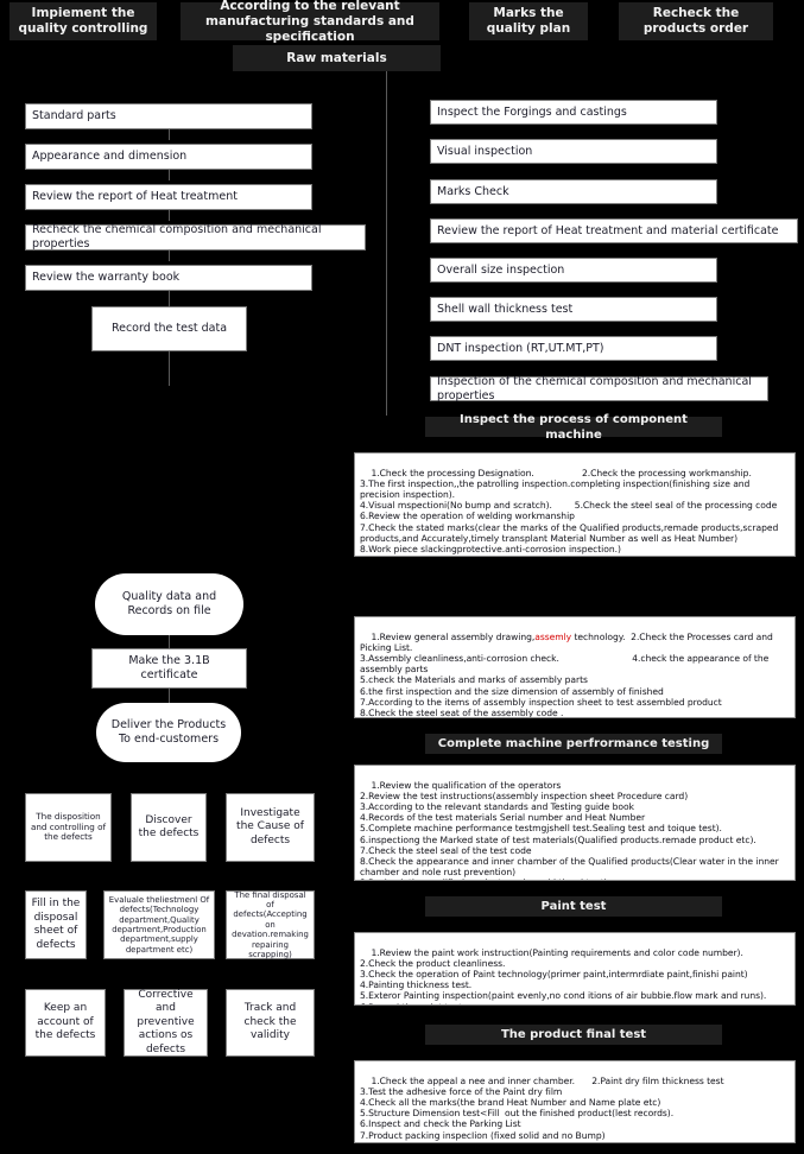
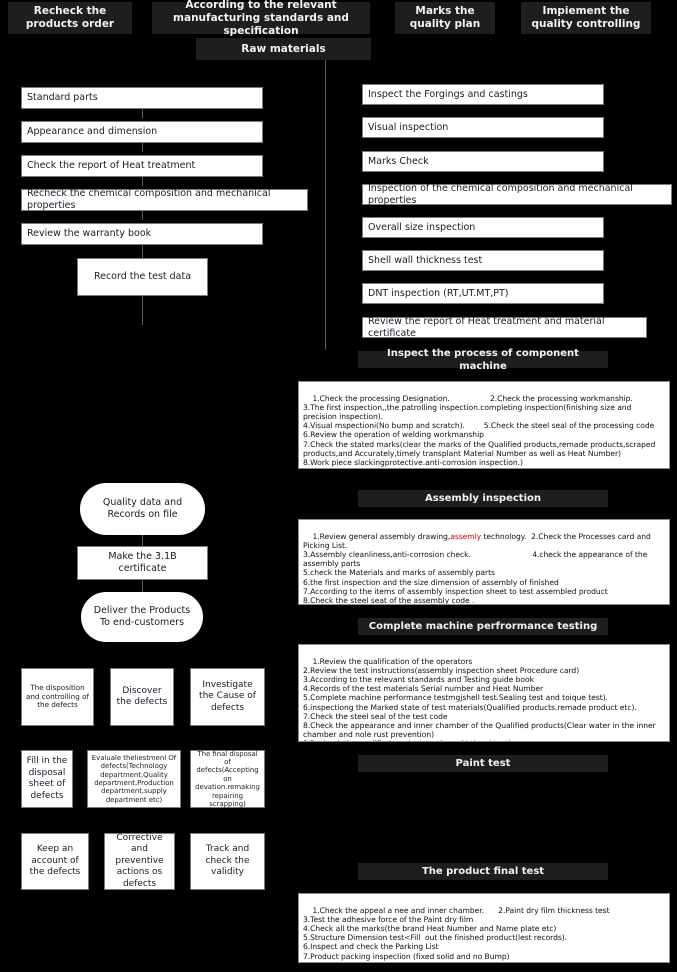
- Impiement the quality controlling
+ Recheck the products order
  According to the relevant manufacturing standards and specification
  Marks the quality plan
- Recheck the products order
+ Impiement the quality controlling
  Raw materials
  Standard parts
  Appearance and dimension
- Review the report of Heat treatment
+ Check the report of Heat treatment
  Recheck the chemical composition and mechanical properties
  Review the warranty book
  Record the test data
  Quality data and Records on file
  Make the 3.1B certificate
  Deliver the Products To end-customers
  The disposition and controlling of the defects
  Discover the defects
  Investigate the Cause of defects
  Fill in the disposal sheet of defects
  Evaluale theliestmenl Of defects(Technology department,Quality department,Production department,supply department etc)
  The final disposal of defects(Accepting on devation.remaking repairing scrapping)
  Keep an account of the defects
  Corrective and preventive actions os defects
  Track and check the validity
  Inspect the Forgings and castings
  Visual inspection
  Marks Check
- Review the report of Heat treatment and material certificate
+ Inspection of the chemical composition and mechanical properties
  Overall size inspection
  Shell wall thickness test
  DNT inspection (RT,UT.MT,PT)
- Inspection of the chemical composition and mechanical properties
+ Review the report of Heat treatment and material certificate
  Inspect the process of component machine
  1.Check the processing Designation. 2.Check the processing workmanship.
  3.The first inspection,,the patrolling inspection.completing inspection(finishing size and precision inspection).
  4.Visual mspectioni(No bump and scratch). 5.Check the steel seal of the processing code
  6.Review the operation of welding workmanship
  7.Check the stated marks(clear the marks of the Qualified products,remade products,scraped products,and Accurately,timely transplant Material Number as well as Heat Number)
  8.Work piece slackingprotective.anti-corrosion inspection.)
+ Assembly inspection
  1.Review general assembly drawing,assemly technology. 2.Check the Processes card and Picking List.
  3.Assembly cleanliness,anti-corrosion check. 4.check the appearance of the assembly parts
  5.check the Materials and marks of assembly parts
  6.the first inspection and the size dimension of assembly of finished
  7.According to the items of assembly inspection sheet to test assembled product
  8.Check the steel seat of the assembly code .
  Complete machine perfrormance testing
  1.Review the qualification of the operators
  2.Review the test instructions(assembly inspection sheet Procedure card)
  3.According to the relevant standards and Testing guide book
  4.Records of the test materials Serial number and Heat Number
  5.Complete machine performance testmgjshell test.Sealing test and toique test).
  6.inspectiong the Marked state of test materials(Qualified products.remade product etc).
  7.Check the steel seal of the test code
  8.Check the appearance and inner chamber of the Qualified products(Clear water in the inner chamber and nole rust prevention)
  Paint test
- 1.Review the paint work instruction(Painting requirements and color code number).
- 2.Check the product cleanliness.
- 3.Check the operation of Paint technology(primer paint,intermrdiate paint,finishi paint)
- 4.Painting thickness test.
- 5.Exteror Painting inspection(paint evenly,no cond itions of air bubbie.flow mark and runs).
  The product final test
  1.Check the appeal a nee and inner chamber. 2.Paint dry film thickness test
  3.Test the adhesive force of the Paint dry film
  4.Check all the marks(the brand Heat Number and Name plate etc)
  5.Structure Dimension test<Fill out the finished product(lest records).
  6.Inspect and check the Parking List
  7.Product packing inspecIion (fixed solid and no Bump)
